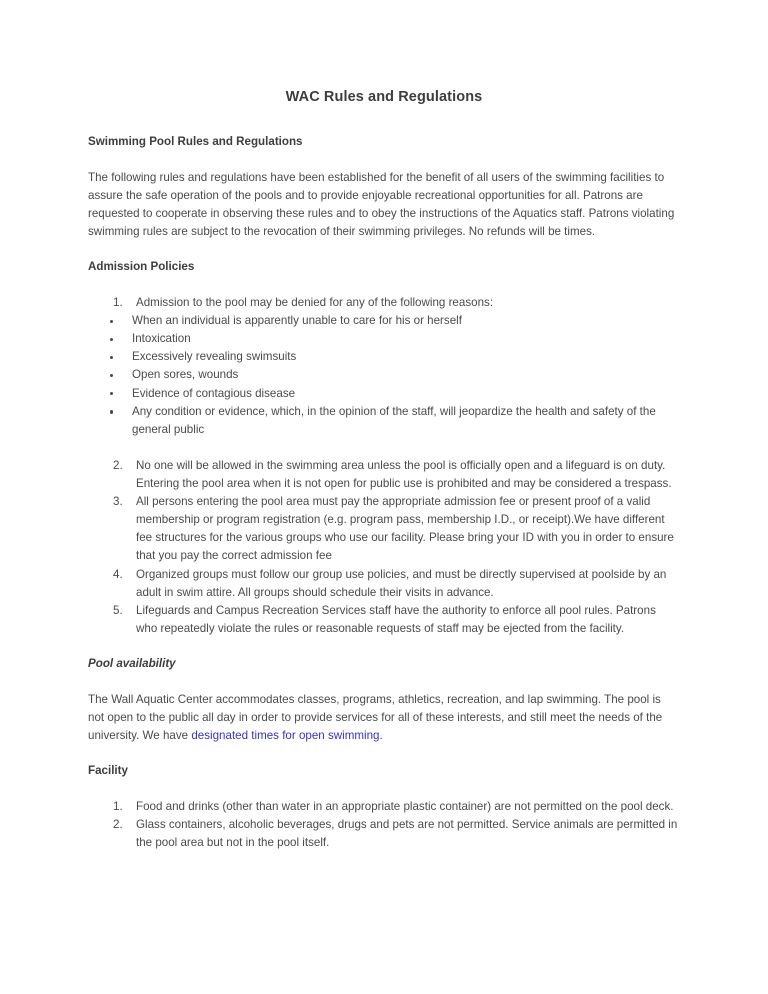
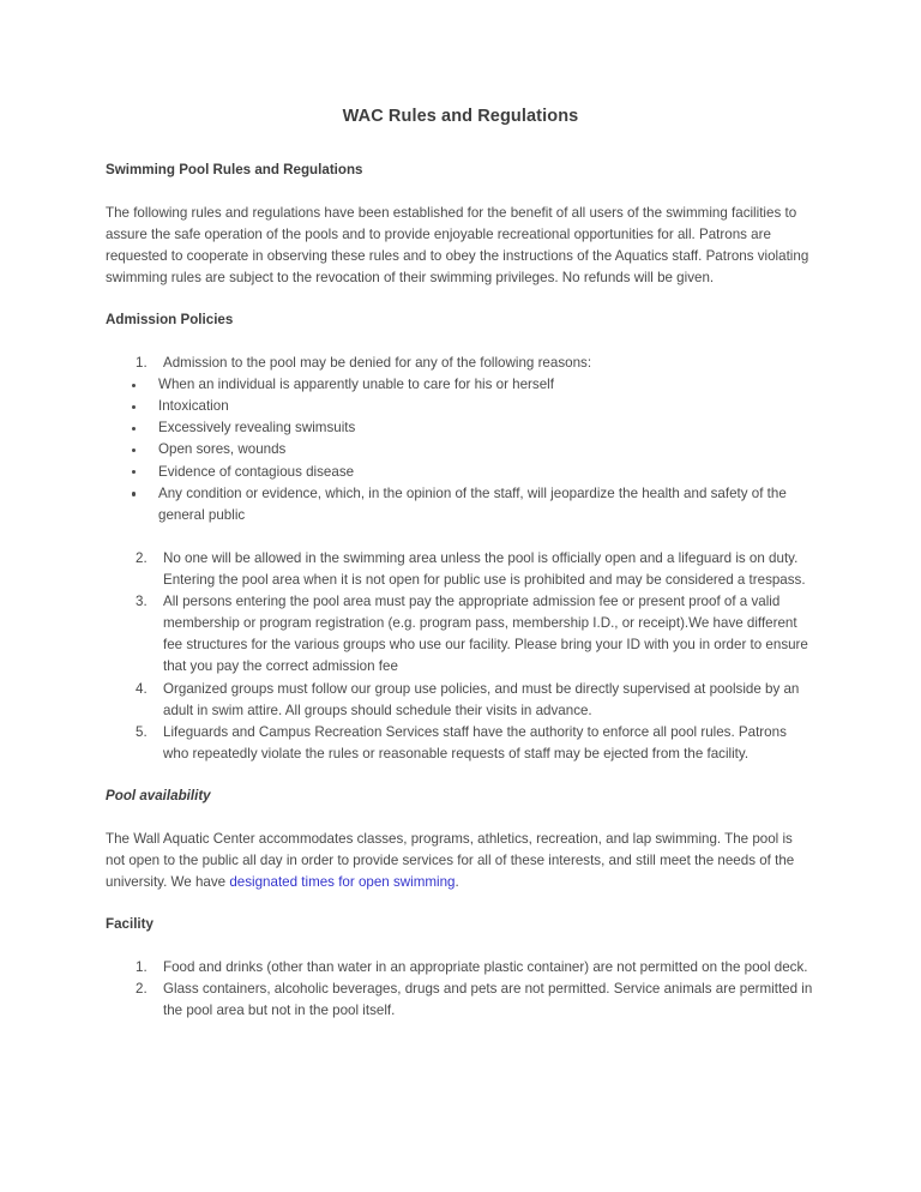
  WAC Rules and Regulations
  Swimming Pool Rules and Regulations
- The following rules and regulations have been established for the benefit of all users of the swimming facilities to assure the safe operation of the pools and to provide enjoyable recreational opportunities for all. Patrons are requested to cooperate in observing these rules and to obey the instructions of the Aquatics staff. Patrons violating swimming rules are subject to the revocation of their swimming privileges. No refunds will be times.
+ The following rules and regulations have been established for the benefit of all users of the swimming facilities to assure the safe operation of the pools and to provide enjoyable recreational opportunities for all. Patrons are requested to cooperate in observing these rules and to obey the instructions of the Aquatics staff. Patrons violating swimming rules are subject to the revocation of their swimming privileges. No refunds will be given.
  Admission Policies
  1.
  Admission to the pool may be denied for any of the following reasons:
  When an individual is apparently unable to care for his or herself
  Intoxication
  Excessively revealing swimsuits
  Open sores, wounds
  Evidence of contagious disease
  Any condition or evidence, which, in the opinion of the staff, will jeopardize the health and safety of the general public
  2.
  No one will be allowed in the swimming area unless the pool is officially open and a lifeguard is on duty. Entering the pool area when it is not open for public use is prohibited and may be considered a trespass.
  3.
  All persons entering the pool area must pay the appropriate admission fee or present proof of a valid membership or program registration (e.g. program pass, membership I.D., or receipt).We have different fee structures for the various groups who use our facility. Please bring your ID with you in order to ensure that you pay the correct admission fee
  4.
  Organized groups must follow our group use policies, and must be directly supervised at poolside by an adult in swim attire. All groups should schedule their visits in advance.
  5.
  Lifeguards and Campus Recreation Services staff have the authority to enforce all pool rules. Patrons who repeatedly violate the rules or reasonable requests of staff may be ejected from the facility.
  Pool availability
  The Wall Aquatic Center accommodates classes, programs, athletics, recreation, and lap swimming. The pool is not open to the public all day in order to provide services for all of these interests, and still meet the needs of the university. We have designated times for open swimming.
  Facility
  1.
  Food and drinks (other than water in an appropriate plastic container) are not permitted on the pool deck.
  2.
  Glass containers, alcoholic beverages, drugs and pets are not permitted. Service animals are permitted in the pool area but not in the pool itself.
